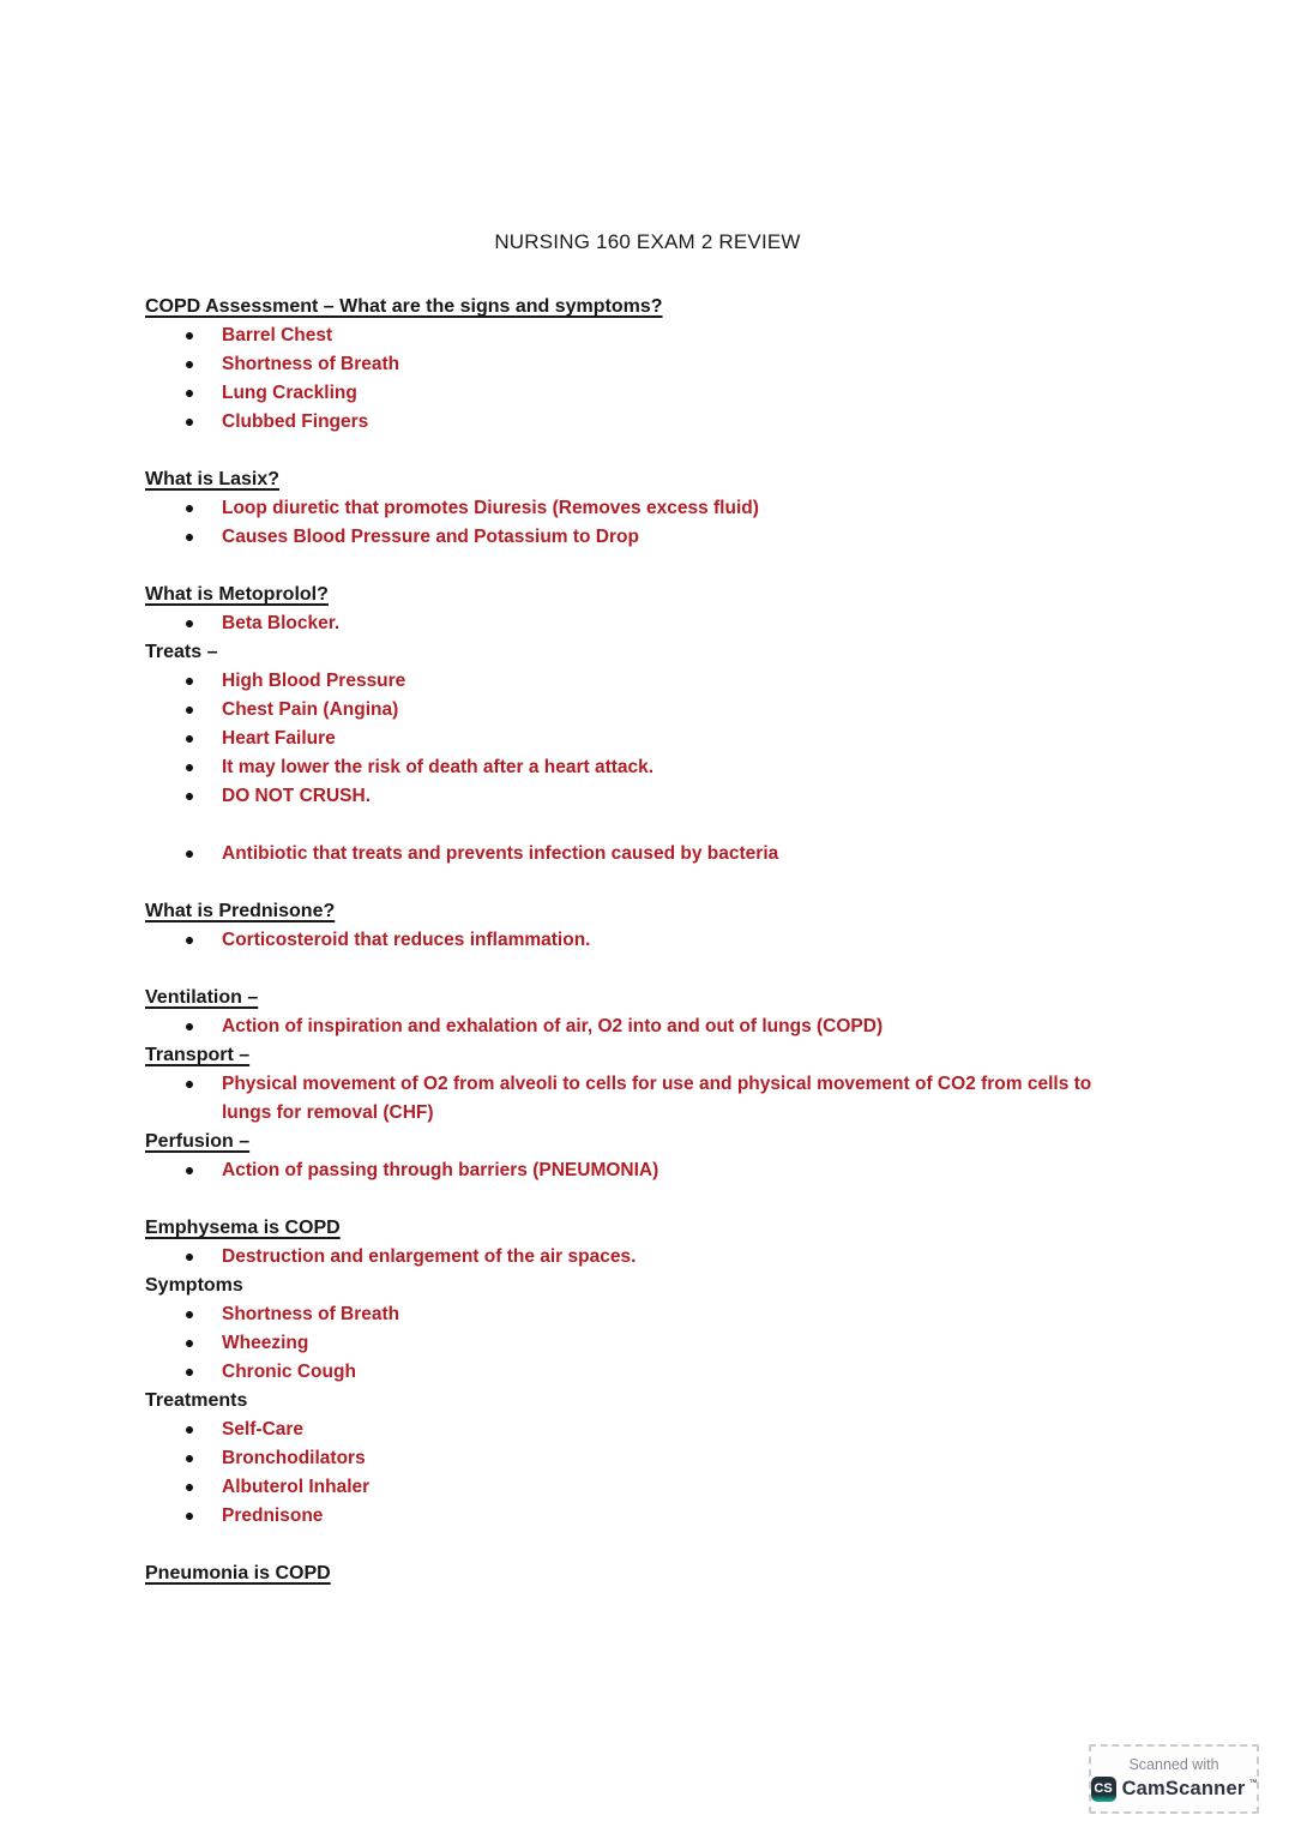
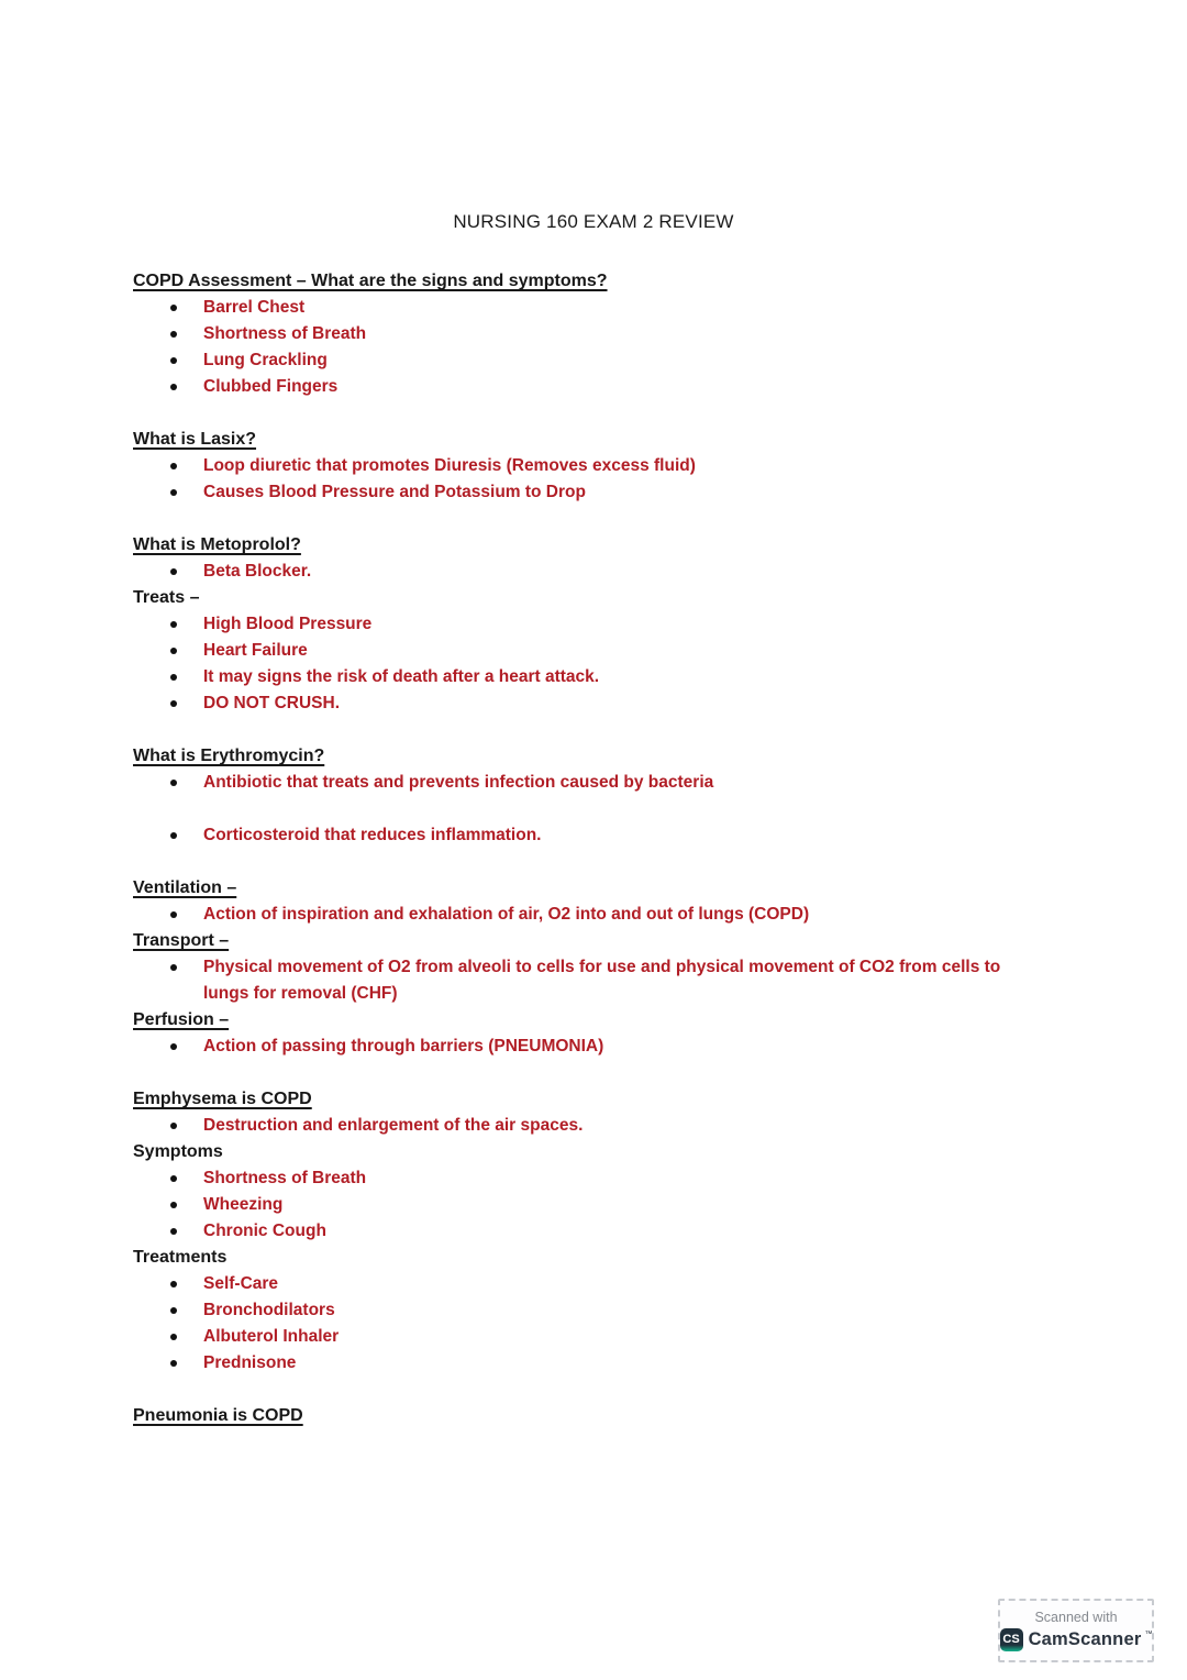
  NURSING 160 EXAM 2 REVIEW
  COPD Assessment – What are the signs and symptoms?
  Barrel Chest
  Shortness of Breath
  Lung Crackling
  Clubbed Fingers
  What is Lasix?
  Loop diuretic that promotes Diuresis (Removes excess fluid)
  Causes Blood Pressure and Potassium to Drop
  What is Metoprolol?
  Beta Blocker.
  Treats –
  High Blood Pressure
- Chest Pain (Angina)
  Heart Failure
- It may lower the risk of death after a heart attack.
+ It may signs the risk of death after a heart attack.
  DO NOT CRUSH.
+ What is Erythromycin?
  Antibiotic that treats and prevents infection caused by bacteria
- What is Prednisone?
  Corticosteroid that reduces inflammation.
  Ventilation –
  Action of inspiration and exhalation of air, O2 into and out of lungs (COPD)
  Transport –
  Physical movement of O2 from alveoli to cells for use and physical movement of CO2 from cells to lungs for removal (CHF)
  Perfusion –
  Action of passing through barriers (PNEUMONIA)
  Emphysema is COPD
  Destruction and enlargement of the air spaces.
  Symptoms
  Shortness of Breath
  Wheezing
  Chronic Cough
  Treatments
  Self-Care
  Bronchodilators
  Albuterol Inhaler
  Prednisone
  Pneumonia is COPD
  Scanned with
  CS
  CamScanner
